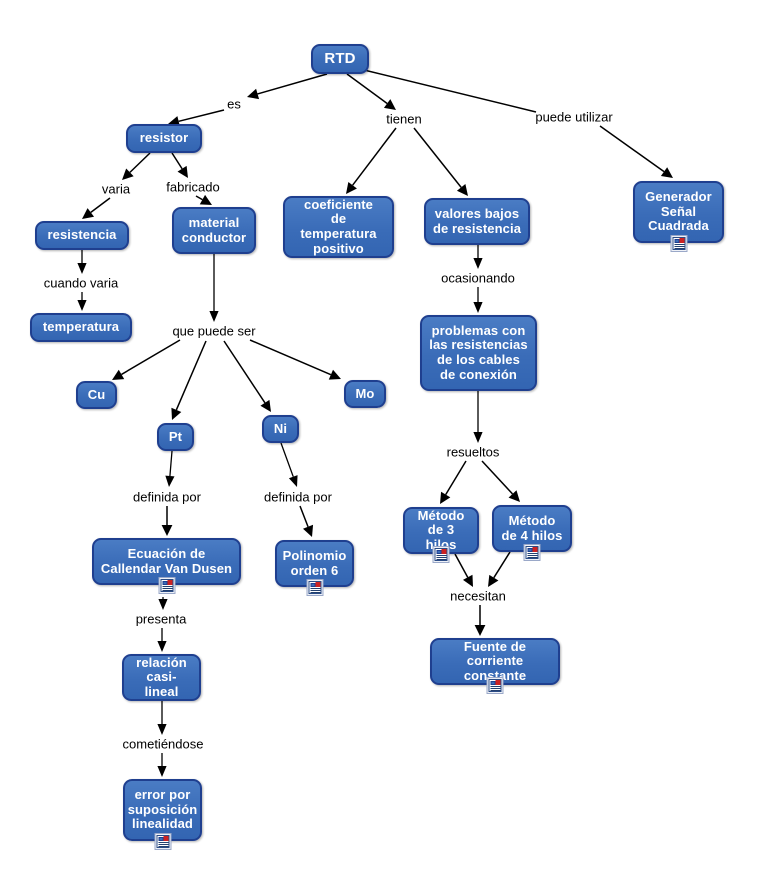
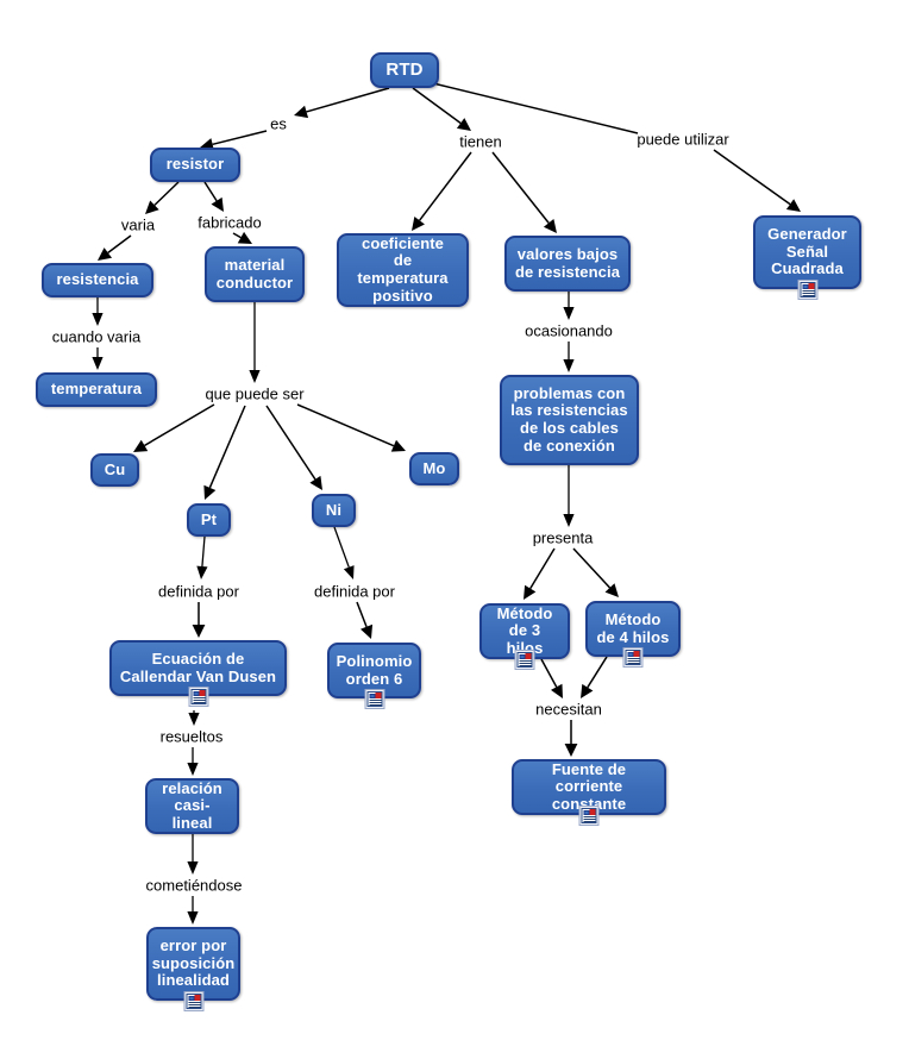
  RTD
  resistor
  resistencia
  temperatura
  material
  conductor
  coeficiente
  de temperatura
  positivo
  valores bajos
  de resistencia
  Generador
  Señal
  Cuadrada
  Cu
  Pt
  Ni
  Mo
  Ecuación de
  Callendar Van Dusen
  Polinomio
  orden 6
  relación
  casi-lineal
  error por
  suposición
  linealidad
  problemas con
  las resistencias
  de los cables
  de conexión
  Método
  de 3 hilos
  Método
  de 4 hilos
  Fuente de
  corriente constante
  es
  tienen
  puede utilizar
  varia
  fabricado
  cuando varia
  que puede ser
  definida por
  definida por
- presenta
+ resueltos
  cometiéndose
  ocasionando
- resueltos
+ presenta
  necesitan
